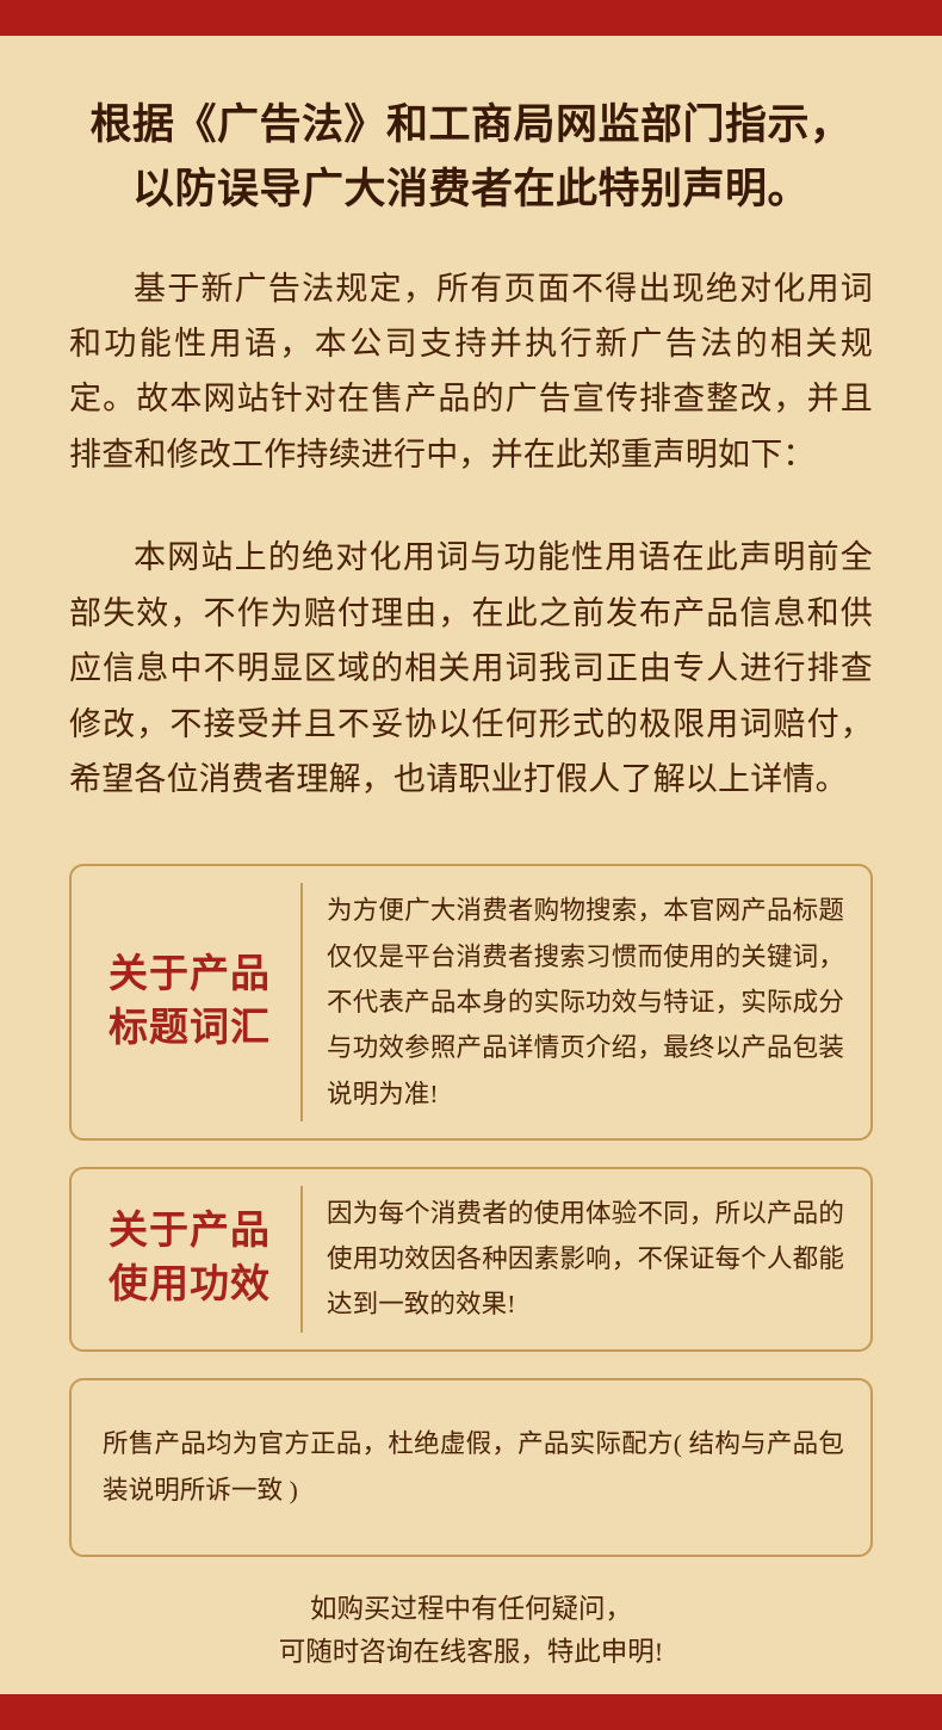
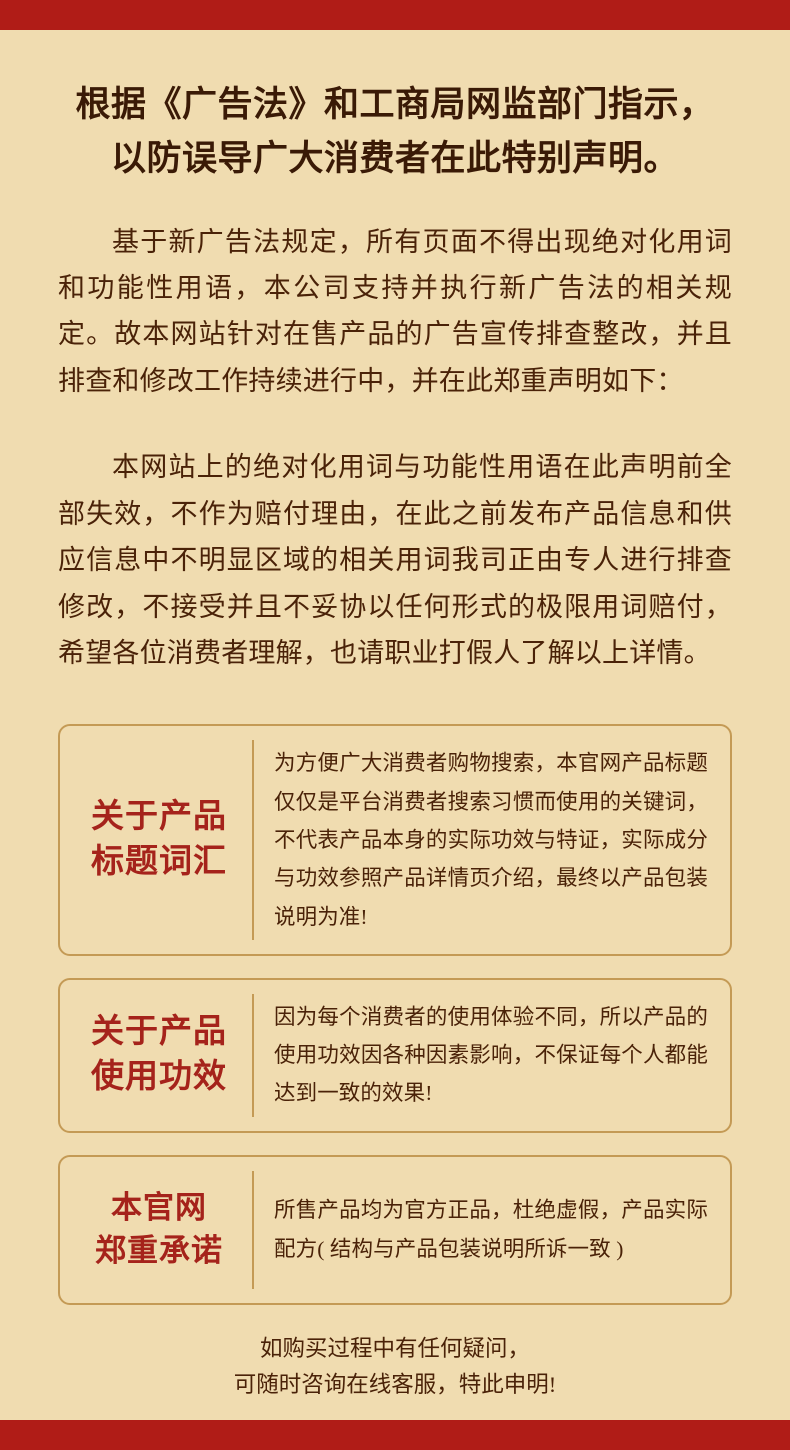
  根据《广告法》和工商局网监部门指示，
  以防误导广大消费者在此特别声明。
  基于新广告法规定，所有页面不得出现绝对化用词和功能性用语，本公司支持并执行新广告法的相关规定。故本网站针对在售产品的广告宣传排查整改，并且排查和修改工作持续进行中，并在此郑重声明如下：
  本网站上的绝对化用词与功能性用语在此声明前全部失效，不作为赔付理由，在此之前发布产品信息和供应信息中不明显区域的相关用词我司正由专人进行排查修改，不接受并且不妥协以任何形式的极限用词赔付，希望各位消费者理解，也请职业打假人了解以上详情。
  关于产品
  标题词汇
  为方便广大消费者购物搜索，本官网产品标题仅仅是平台消费者搜索习惯而使用的关键词，不代表产品本身的实际功效与特证，实际成分与功效参照产品详情页介绍，最终以产品包装说明为准!
  关于产品
  使用功效
  因为每个消费者的使用体验不同，所以产品的使用功效因各种因素影响，不保证每个人都能达到一致的效果!
+ 本官网
+ 郑重承诺
  所售产品均为官方正品，杜绝虚假，产品实际配方( 结构与产品包装说明所诉一致 )
  如购买过程中有任何疑问，
  可随时咨询在线客服，特此申明!
